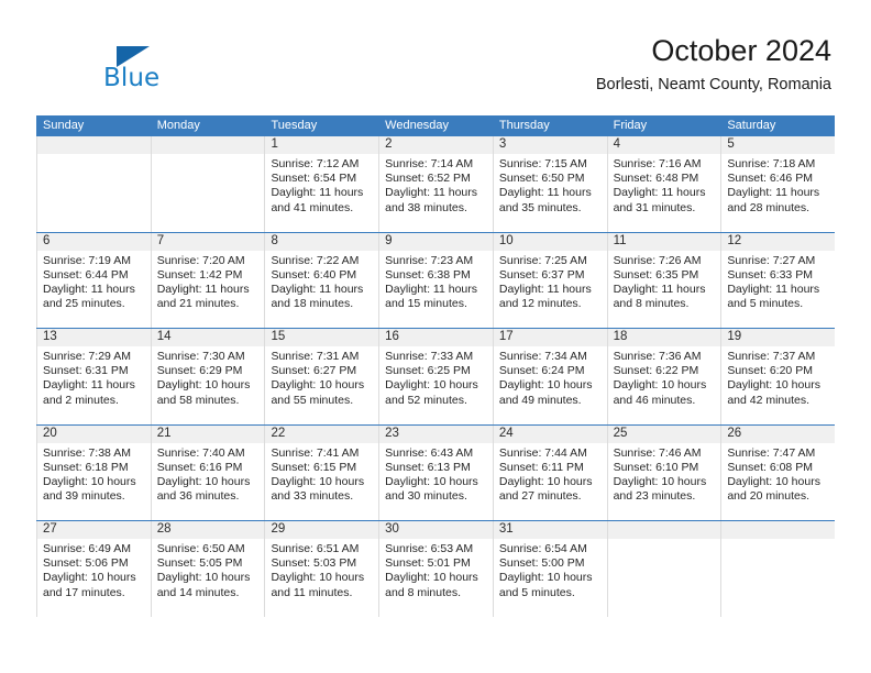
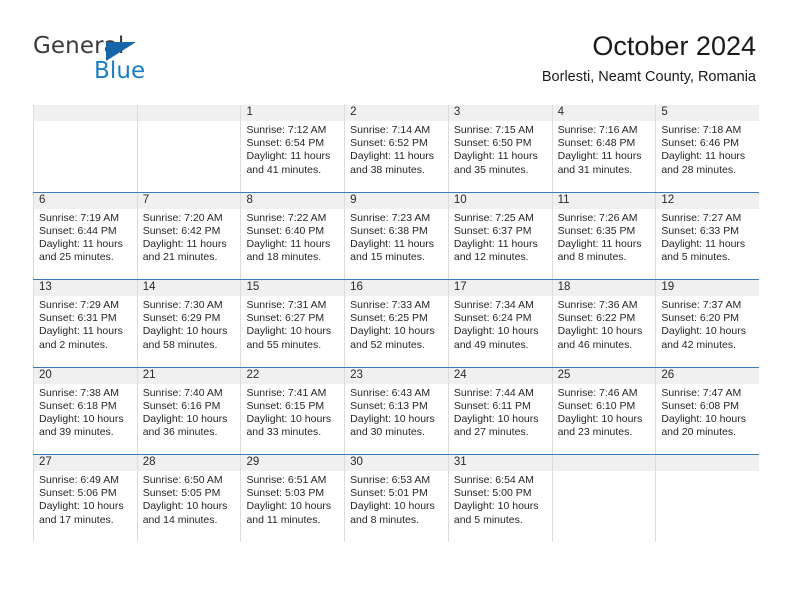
+ General
  Blue
  October 2024
  Borlesti, Neamt County, Romania
- Sunday
- Monday
- Tuesday
- Wednesday
- Thursday
- Friday
- Saturday
  1
  Sunrise: 7:12 AM
  Sunset: 6:54 PM
  Daylight: 11 hours
  and 41 minutes.
  2
  Sunrise: 7:14 AM
  Sunset: 6:52 PM
  Daylight: 11 hours
  and 38 minutes.
  3
  Sunrise: 7:15 AM
  Sunset: 6:50 PM
  Daylight: 11 hours
  and 35 minutes.
  4
  Sunrise: 7:16 AM
  Sunset: 6:48 PM
  Daylight: 11 hours
  and 31 minutes.
  5
  Sunrise: 7:18 AM
  Sunset: 6:46 PM
  Daylight: 11 hours
  and 28 minutes.
  6
  Sunrise: 7:19 AM
  Sunset: 6:44 PM
  Daylight: 11 hours
  and 25 minutes.
  7
  Sunrise: 7:20 AM
- Sunset: 1:42 PM
+ Sunset: 6:42 PM
  Daylight: 11 hours
  and 21 minutes.
  8
  Sunrise: 7:22 AM
  Sunset: 6:40 PM
  Daylight: 11 hours
  and 18 minutes.
  9
  Sunrise: 7:23 AM
  Sunset: 6:38 PM
  Daylight: 11 hours
  and 15 minutes.
  10
  Sunrise: 7:25 AM
  Sunset: 6:37 PM
  Daylight: 11 hours
  and 12 minutes.
  11
  Sunrise: 7:26 AM
  Sunset: 6:35 PM
  Daylight: 11 hours
  and 8 minutes.
  12
  Sunrise: 7:27 AM
  Sunset: 6:33 PM
  Daylight: 11 hours
  and 5 minutes.
  13
  Sunrise: 7:29 AM
  Sunset: 6:31 PM
  Daylight: 11 hours
  and 2 minutes.
  14
  Sunrise: 7:30 AM
  Sunset: 6:29 PM
  Daylight: 10 hours
  and 58 minutes.
  15
  Sunrise: 7:31 AM
  Sunset: 6:27 PM
  Daylight: 10 hours
  and 55 minutes.
  16
  Sunrise: 7:33 AM
  Sunset: 6:25 PM
  Daylight: 10 hours
  and 52 minutes.
  17
  Sunrise: 7:34 AM
  Sunset: 6:24 PM
  Daylight: 10 hours
  and 49 minutes.
  18
  Sunrise: 7:36 AM
  Sunset: 6:22 PM
  Daylight: 10 hours
  and 46 minutes.
  19
  Sunrise: 7:37 AM
  Sunset: 6:20 PM
  Daylight: 10 hours
  and 42 minutes.
  20
  Sunrise: 7:38 AM
  Sunset: 6:18 PM
  Daylight: 10 hours
  and 39 minutes.
  21
  Sunrise: 7:40 AM
  Sunset: 6:16 PM
  Daylight: 10 hours
  and 36 minutes.
  22
  Sunrise: 7:41 AM
  Sunset: 6:15 PM
  Daylight: 10 hours
  and 33 minutes.
  23
  Sunrise: 6:43 AM
  Sunset: 6:13 PM
  Daylight: 10 hours
  and 30 minutes.
  24
  Sunrise: 7:44 AM
  Sunset: 6:11 PM
  Daylight: 10 hours
  and 27 minutes.
  25
  Sunrise: 7:46 AM
  Sunset: 6:10 PM
  Daylight: 10 hours
  and 23 minutes.
  26
  Sunrise: 7:47 AM
  Sunset: 6:08 PM
  Daylight: 10 hours
  and 20 minutes.
  27
  Sunrise: 6:49 AM
  Sunset: 5:06 PM
  Daylight: 10 hours
  and 17 minutes.
  28
  Sunrise: 6:50 AM
  Sunset: 5:05 PM
  Daylight: 10 hours
  and 14 minutes.
  29
  Sunrise: 6:51 AM
  Sunset: 5:03 PM
  Daylight: 10 hours
  and 11 minutes.
  30
  Sunrise: 6:53 AM
  Sunset: 5:01 PM
  Daylight: 10 hours
  and 8 minutes.
  31
  Sunrise: 6:54 AM
  Sunset: 5:00 PM
  Daylight: 10 hours
  and 5 minutes.
